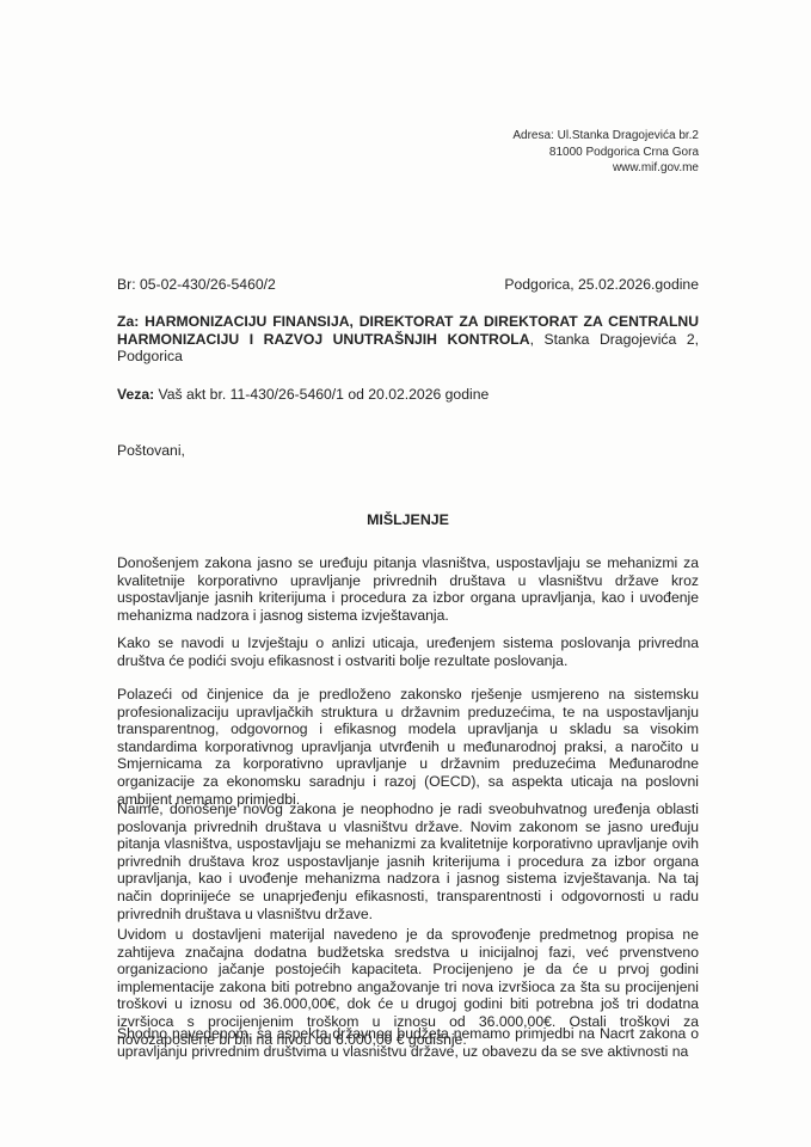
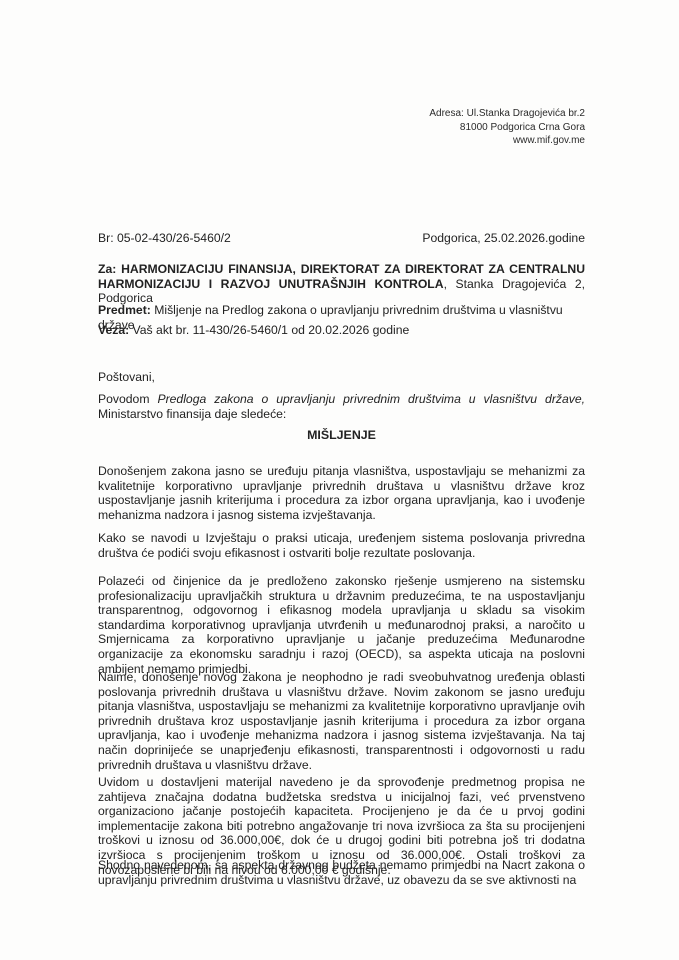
  Adresa: Ul.Stanka Dragojevića br.2
  81000 Podgorica Crna Gora
  www.mif.gov.me
  Br: 05-02-430/26-5460/2
  Podgorica, 25.02.2026.godine
  Za: HARMONIZACIJU FINANSIJA, DIREKTORAT ZA DIREKTORAT ZA CENTRALNU
  HARMONIZACIJU I RAZVOJ UNUTRAŠNJIH KONTROLA, Stanka Dragojevića 2, Podgorica
+ Predmet: Mišljenje na Predlog zakona o upravljanju privrednim društvima u vlasništvu države
  Veza: Vaš akt br. 11-430/26-5460/1 od 20.02.2026 godine
  Poštovani,
+ Povodom Predloga zakona o upravljanju privrednim društvima u vlasništvu države,
+ Ministarstvo finansija daje sledeće:
  MIŠLJENJE
  Donošenjem zakona jasno se uređuju pitanja vlasništva, uspostavljaju se mehanizmi za kvalitetnije korporativno upravljanje privrednih društava u vlasništvu države kroz uspostavljanje jasnih kriterijuma i procedura za izbor organa upravljanja, kao i uvođenje mehanizma nadzora i jasnog sistema izvještavanja.
- Kako se navodi u Izvještaju o anlizi uticaja, uređenjem sistema poslovanja privredna društva će podići svoju efikasnost i ostvariti bolje rezultate poslovanja.
+ Kako se navodi u Izvještaju o praksi uticaja, uređenjem sistema poslovanja privredna društva će podići svoju efikasnost i ostvariti bolje rezultate poslovanja.
- Polazeći od činjenice da je predloženo zakonsko rješenje usmjereno na sistemsku profesionalizaciju upravljačkih struktura u državnim preduzećima, te na uspostavljanju transparentnog, odgovornog i efikasnog modela upravljanja u skladu sa visokim standardima korporativnog upravljanja utvrđenih u međunarodnoj praksi, a naročito u Smjernicama za korporativno upravljanje u državnim preduzećima Međunarodne organizacije za ekonomsku saradnju i razoj (OECD), sa aspekta uticaja na poslovni ambijent nemamo primjedbi.
+ Polazeći od činjenice da je predloženo zakonsko rješenje usmjereno na sistemsku profesionalizaciju upravljačkih struktura u državnim preduzećima, te na uspostavljanju transparentnog, odgovornog i efikasnog modela upravljanja u skladu sa visokim standardima korporativnog upravljanja utvrđenih u međunarodnoj praksi, a naročito u Smjernicama za korporativno upravljanje u jačanje preduzećima Međunarodne organizacije za ekonomsku saradnju i razoj (OECD), sa aspekta uticaja na poslovni ambijent nemamo primjedbi.
  Naime, donošenje novog zakona je neophodno je radi sveobuhvatnog uređenja oblasti poslovanja privrednih društava u vlasništvu države. Novim zakonom se jasno uređuju pitanja vlasništva, uspostavljaju se mehanizmi za kvalitetnije korporativno upravljanje ovih privrednih društava kroz uspostavljanje jasnih kriterijuma i procedura za izbor organa upravljanja, kao i uvođenje mehanizma nadzora i jasnog sistema izvještavanja. Na taj način doprinijeće se unaprjeđenju efikasnosti, transparentnosti i odgovornosti u radu privrednih društava u vlasništvu države.
  Uvidom u dostavljeni materijal navedeno je da sprovođenje predmetnog propisa ne zahtijeva značajna dodatna budžetska sredstva u inicijalnoj fazi, već prvenstveno organizaciono jačanje postojećih kapaciteta. Procijenjeno je da će u prvoj godini implementacije zakona biti potrebno angažovanje tri nova izvršioca za šta su procijenjeni troškovi u iznosu od 36.000,00€, dok će u drugoj godini biti potrebna još tri dodatna izvršioca s procijenjenim troškom u iznosu od 36.000,00€. Ostali troškovi za novozaposlene bi bili na nivou od 6.000,00 € godišnje.
  Shodno navedenom, sa aspekta državnog budžeta nemamo primjedbi na Nacrt zakona o upravljanju privrednim društvima u vlasništvu države, uz obavezu da se sve aktivnosti na
